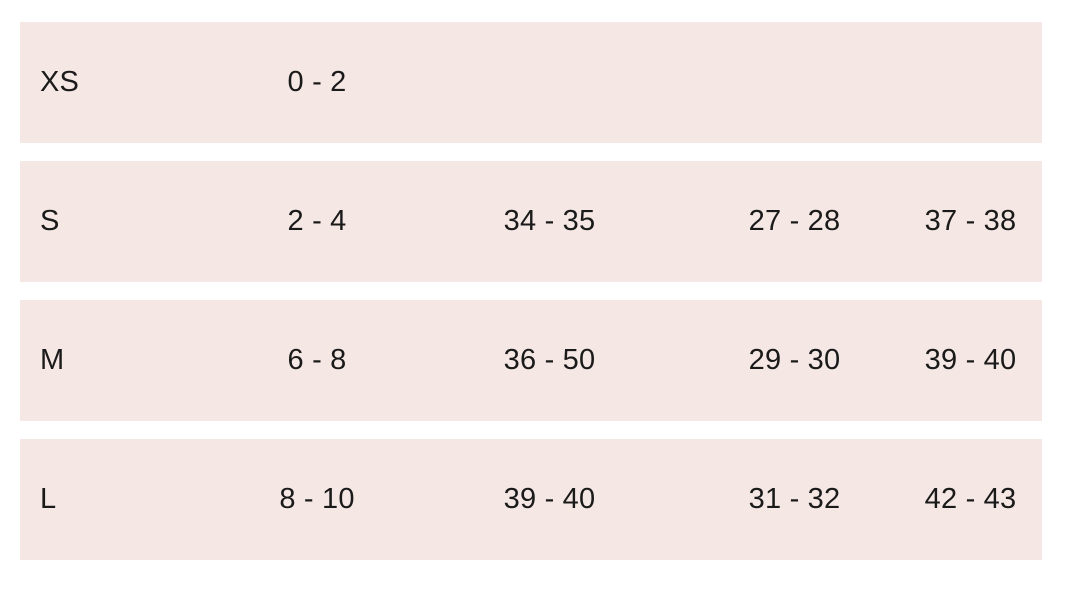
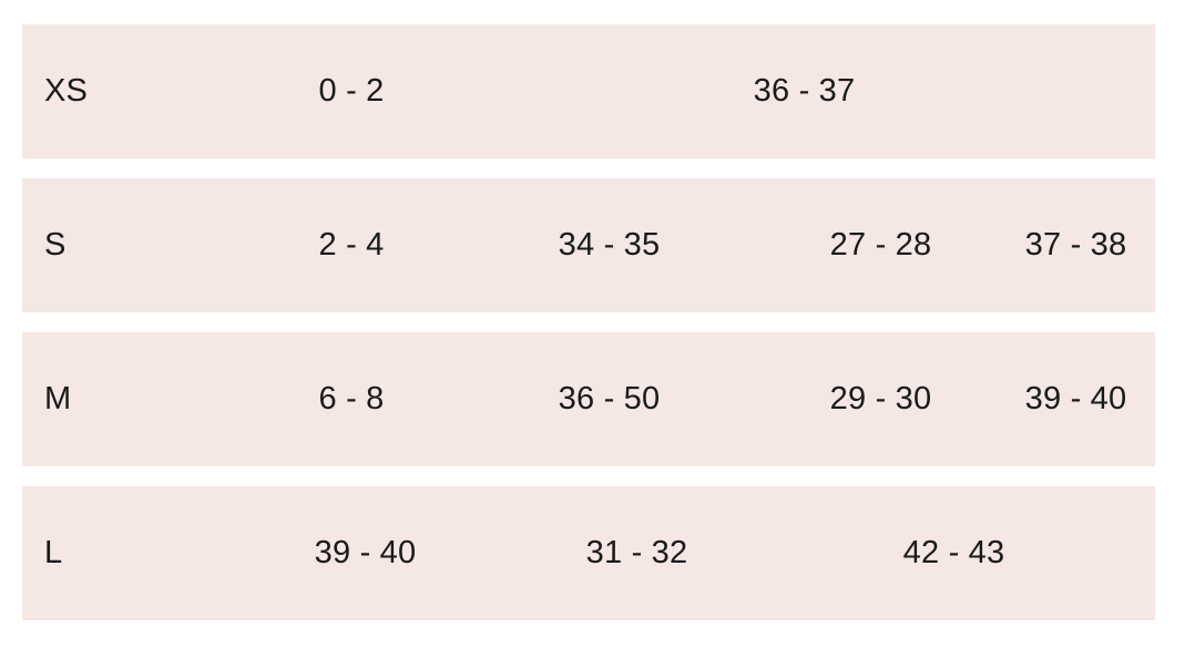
  XS
  0 - 2
+ 36 - 37
  S
  2 - 4
  34 - 35
  27 - 28
  37 - 38
  M
  6 - 8
  36 - 50
  29 - 30
  39 - 40
  L
- 8 - 10
  39 - 40
  31 - 32
  42 - 43
